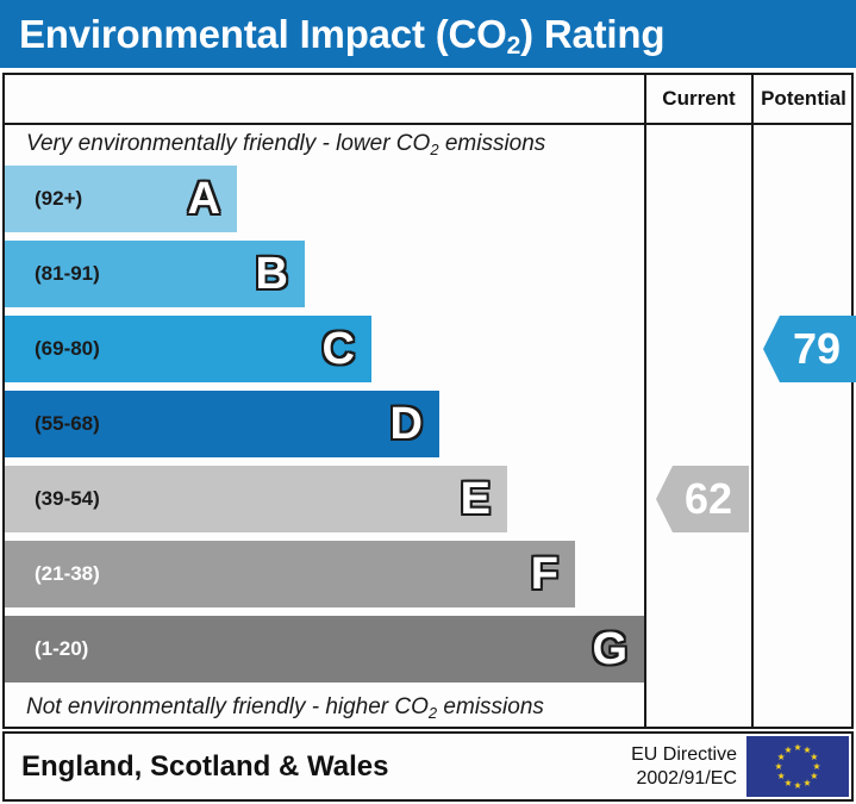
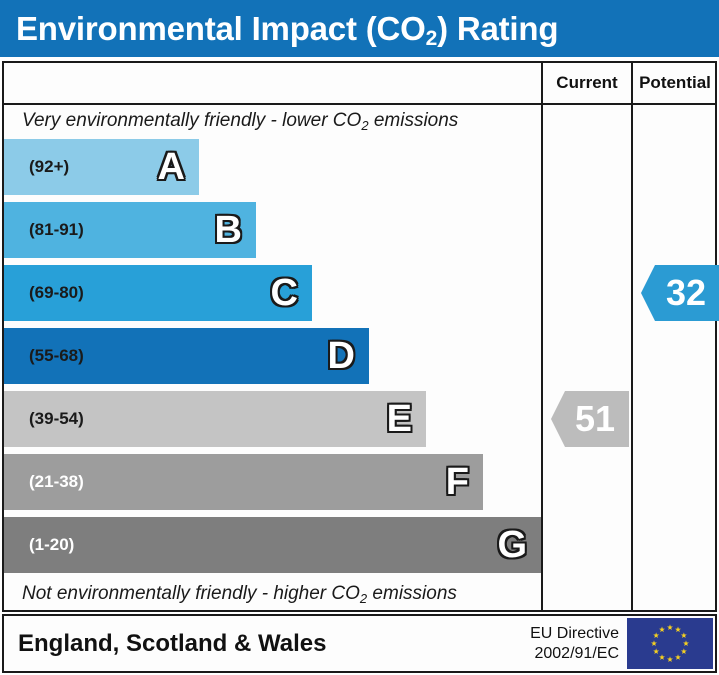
  Environmental Impact (CO2) Rating
  Current
  Potential
  Very environmentally friendly - lower CO2 emissions
  Not environmentally friendly - higher CO2 emissions
  (92+)
  A
  (81-91)
  B
  (69-80)
  C
  (55-68)
  D
  (39-54)
  E
  (21-38)
  F
  (1-20)
  G
- 62
+ 51
- 79
+ 32
  England, Scotland & Wales
  EU Directive
  2002/91/EC
